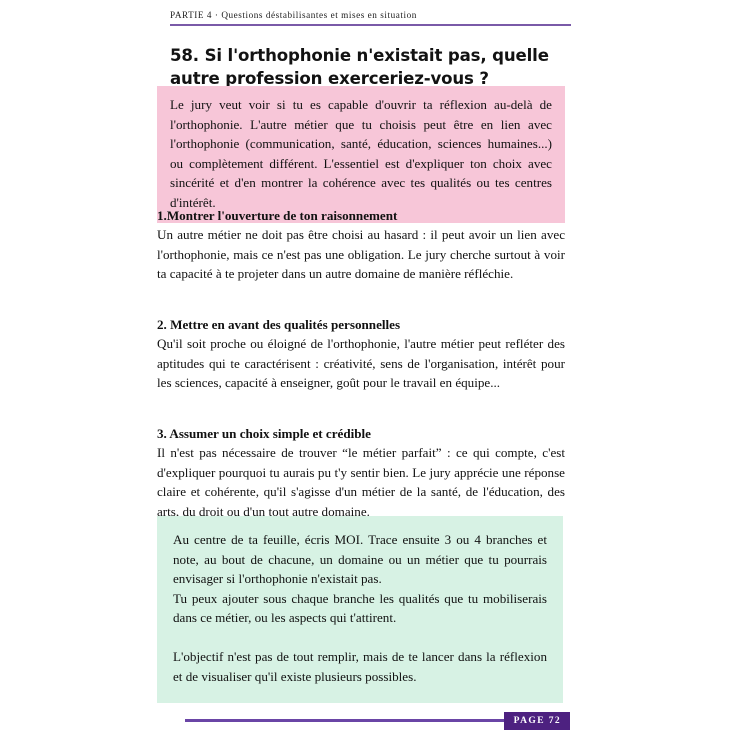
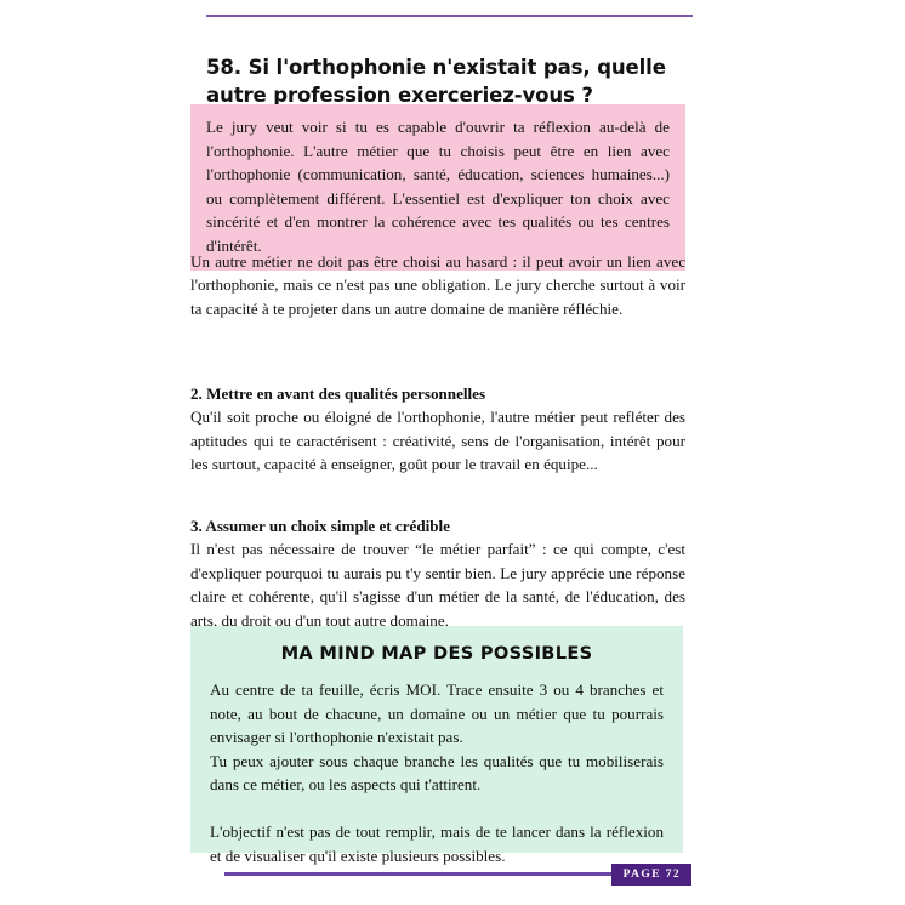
- PARTIE 4 · Questions déstabilisantes et mises en situation
  58. Si l'orthophonie n'existait pas, quelle autre profession exerceriez-vous ?
  Le jury veut voir si tu es capable d'ouvrir ta réflexion au-delà de l'orthophonie. L'autre métier que tu choisis peut être en lien avec l'orthophonie (communication, santé, éducation, sciences humaines...) ou complètement différent. L'essentiel est d'expliquer ton choix avec sincérité et d'en montrer la cohérence avec tes qualités ou tes centres d'intérêt.
- 1.Montrer l'ouverture de ton raisonnement
  Un autre métier ne doit pas être choisi au hasard : il peut avoir un lien avec l'orthophonie, mais ce n'est pas une obligation. Le jury cherche surtout à voir ta capacité à te projeter dans un autre domaine de manière réfléchie.
  2. Mettre en avant des qualités personnelles
- Qu'il soit proche ou éloigné de l'orthophonie, l'autre métier peut refléter des aptitudes qui te caractérisent : créativité, sens de l'organisation, intérêt pour les sciences, capacité à enseigner, goût pour le travail en équipe...
+ Qu'il soit proche ou éloigné de l'orthophonie, l'autre métier peut refléter des aptitudes qui te caractérisent : créativité, sens de l'organisation, intérêt pour les surtout, capacité à enseigner, goût pour le travail en équipe...
  3. Assumer un choix simple et crédible
  Il n'est pas nécessaire de trouver “le métier parfait” : ce qui compte, c'est d'expliquer pourquoi tu aurais pu t'y sentir bien. Le jury apprécie une réponse claire et cohérente, qu'il s'agisse d'un métier de la santé, de l'éducation, des arts, du droit ou d'un tout autre domaine.
+ MA MIND MAP DES POSSIBLES
  Au centre de ta feuille, écris MOI. Trace ensuite 3 ou 4 branches et note, au bout de chacune, un domaine ou un métier que tu pourrais envisager si l'orthophonie n'existait pas.
  Tu peux ajouter sous chaque branche les qualités que tu mobiliserais dans ce métier, ou les aspects qui t'attirent.
  L'objectif n'est pas de tout remplir, mais de te lancer dans la réflexion et de visualiser qu'il existe plusieurs possibles.
  PAGE 72
